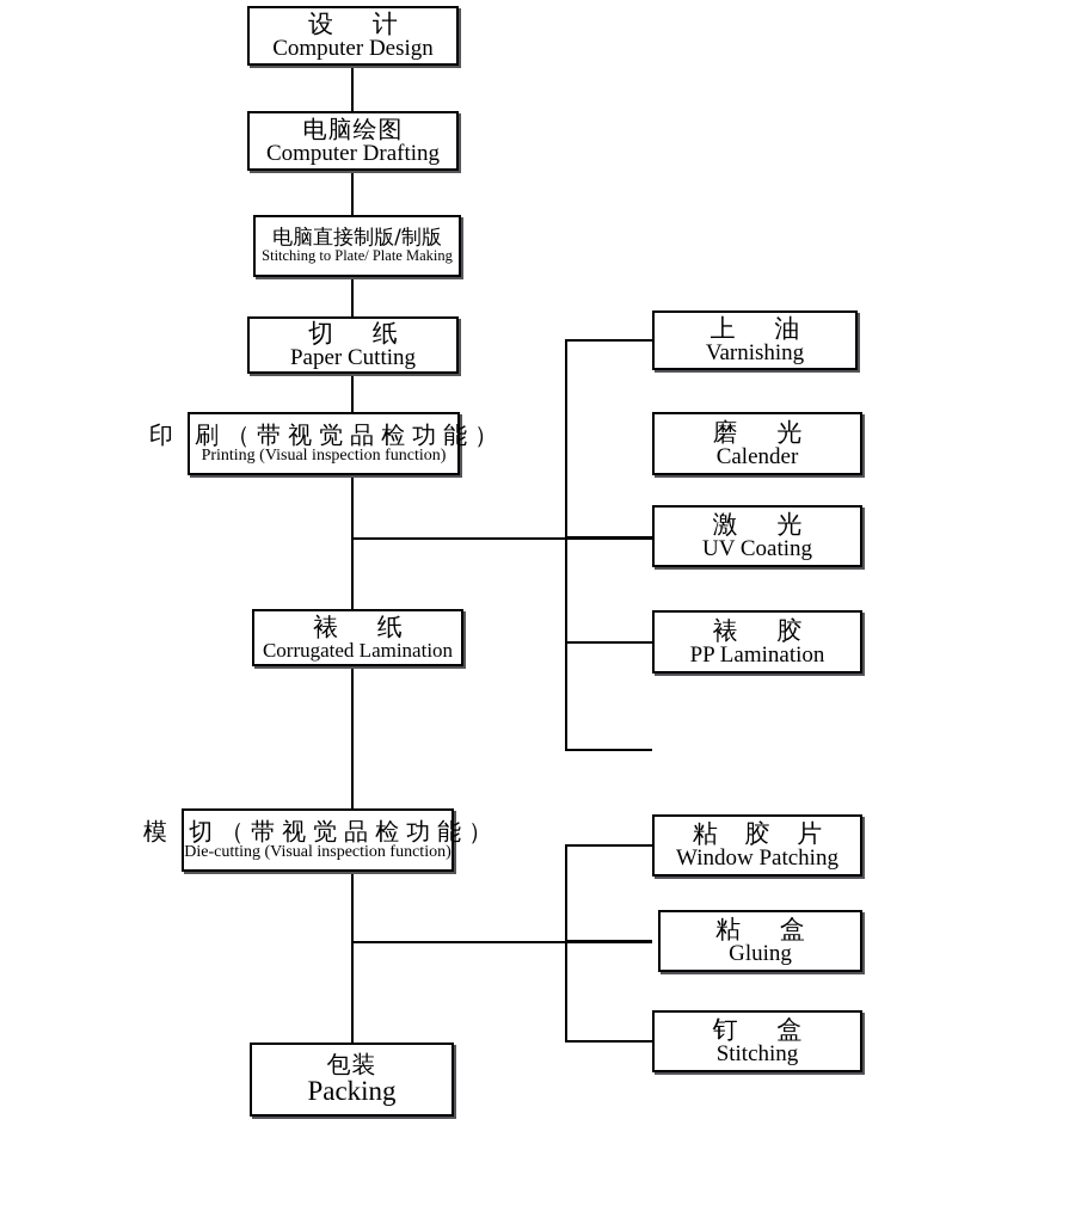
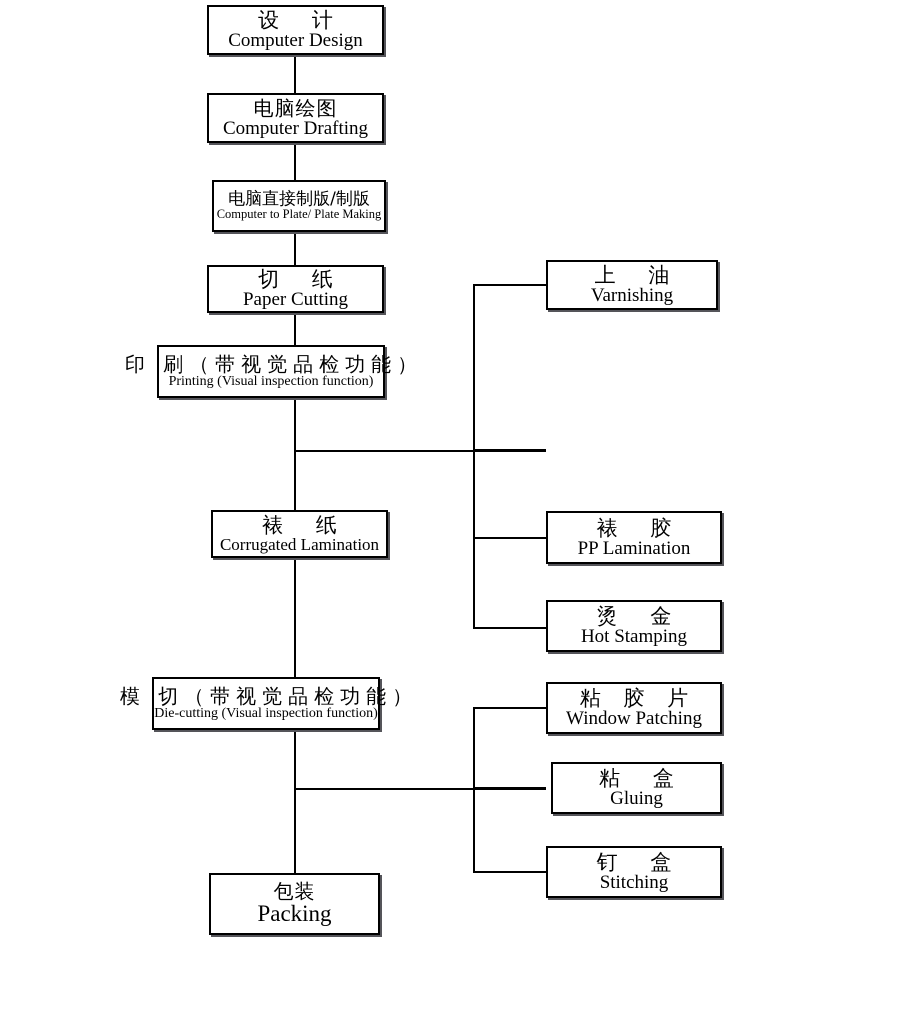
  设 计
  Computer Design
  电脑绘图
  Computer Drafting
  电脑直接制版/制版
- Stitching to Plate/ Plate Making
+ Computer to Plate/ Plate Making
  切 纸
  Paper Cutting
  印 刷（带视觉品检功能）
  Printing (Visual inspection function)
  裱 纸
  Corrugated Lamination
  模 切（带视觉品检功能）
  Die-cutting (Visual inspection function)
  包装
  Packing
  上 油
  Varnishing
- 磨 光
- Calender
- 激 光
- UV Coating
  裱 胶
  PP Lamination
+ 烫 金
+ Hot Stamping
  粘 胶 片
  Window Patching
  粘 盒
  Gluing
  钉 盒
  Stitching
